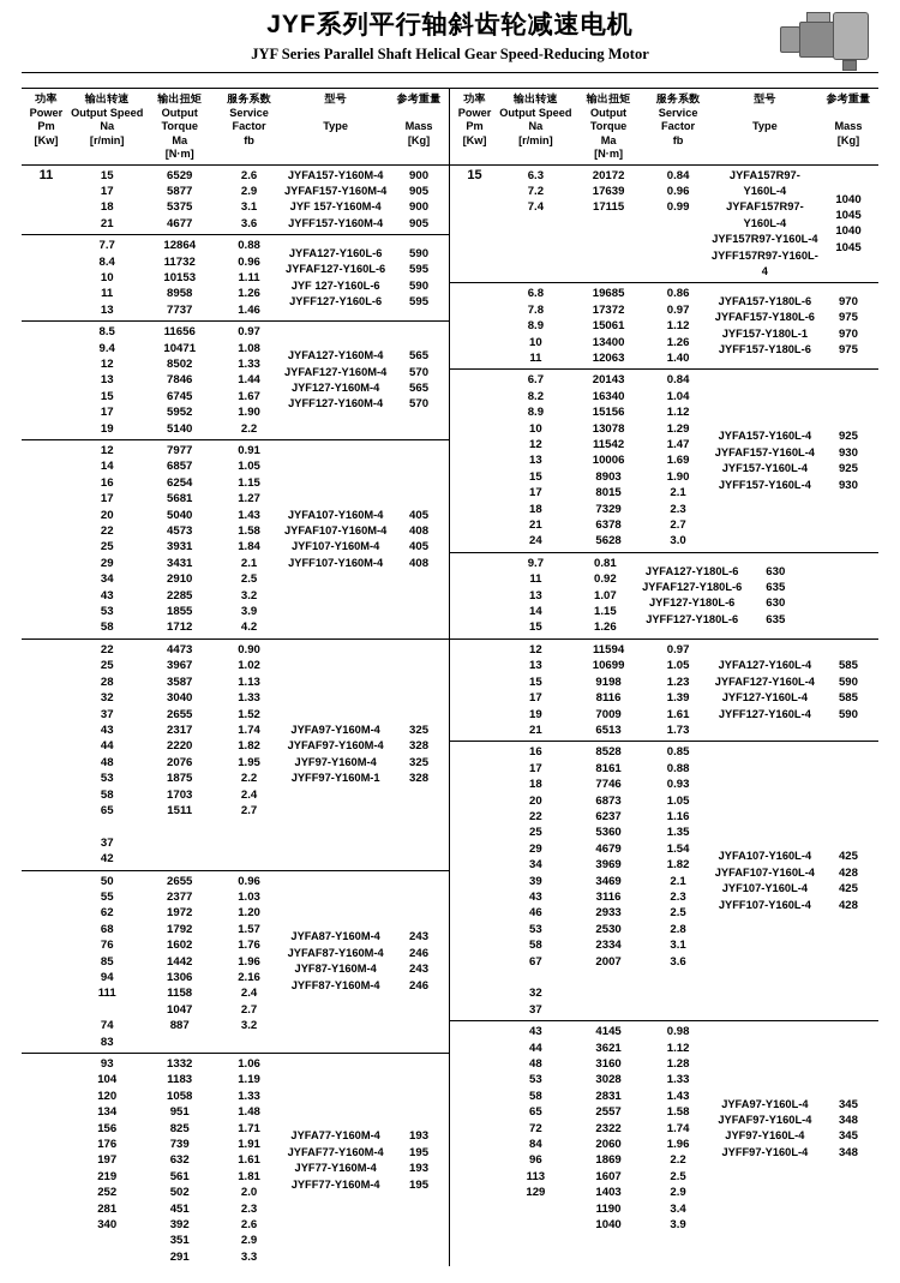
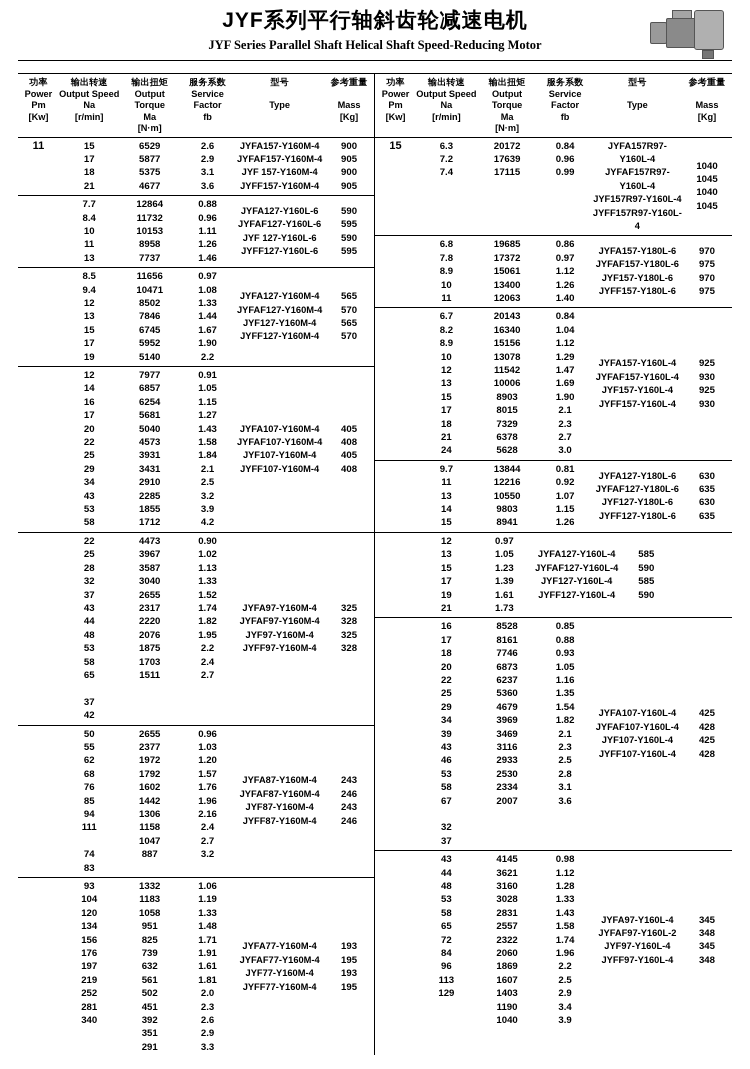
  JYF系列平行轴斜齿轮减速电机
- JYF Series Parallel Shaft Helical Gear Speed-Reducing Motor
+ JYF Series Parallel Shaft Helical Shaft Speed-Reducing Motor
  功率
  Power
  Pm
  [Kw]
  输出转速
  Output Speed
  Na
  [r/min]
  输出扭矩
  Output Torque
  Ma
  [N·m]
  服务系数
  Service Factor
  fb
  型号
  Type
  参考重量
  Mass
  [Kg]
  11
  15
  17
  18
  21
  6529
  5877
  5375
  4677
  2.6
  2.9
  3.1
  3.6
  JYFA157-Y160M-4
  JYFAF157-Y160M-4
  JYF 157-Y160M-4
  JYFF157-Y160M-4
  900
  905
  900
  905
  7.7
  8.4
  10
  11
  13
  12864
  11732
  10153
  8958
  7737
  0.88
  0.96
  1.11
  1.26
  1.46
  JYFA127-Y160L-6
  JYFAF127-Y160L-6
  JYF 127-Y160L-6
  JYFF127-Y160L-6
  590
  595
  590
  595
  8.5
  9.4
  12
  13
  15
  17
  19
  11656
  10471
  8502
  7846
  6745
  5952
  5140
  0.97
  1.08
  1.33
  1.44
  1.67
  1.90
  2.2
  JYFA127-Y160M-4
  JYFAF127-Y160M-4
  JYF127-Y160M-4
  JYFF127-Y160M-4
  565
  570
  565
  570
  12
  14
  16
  17
  20
  22
  25
  29
  34
  43
  53
  58
  7977
  6857
  6254
  5681
  5040
  4573
  3931
  3431
  2910
  2285
  1855
  1712
  0.91
  1.05
  1.15
  1.27
  1.43
  1.58
  1.84
  2.1
  2.5
  3.2
  3.9
  4.2
  JYFA107-Y160M-4
  JYFAF107-Y160M-4
  JYF107-Y160M-4
  JYFF107-Y160M-4
  405
  408
  405
  408
  22
  25
  28
  32
  37
  43
  44
  48
  53
  58
  65
  37
  42
  4473
  3967
  3587
  3040
  2655
  2317
  2220
  2076
  1875
  1703
  1511
  0.90
  1.02
  1.13
  1.33
  1.52
  1.74
  1.82
  1.95
  2.2
  2.4
  2.7
  JYFA97-Y160M-4
  JYFAF97-Y160M-4
  JYF97-Y160M-4
- JYFF97-Y160M-1
+ JYFF97-Y160M-4
  325
  328
  325
  328
  50
  55
  62
  68
  76
  85
  94
  111
  74
  83
  2655
  2377
  1972
  1792
  1602
  1442
  1306
  1158
  1047
  887
  0.96
  1.03
  1.20
  1.57
  1.76
  1.96
  2.16
  2.4
  2.7
  3.2
  JYFA87-Y160M-4
  JYFAF87-Y160M-4
  JYF87-Y160M-4
  JYFF87-Y160M-4
  243
  246
  243
  246
  93
  104
  120
  134
  156
  176
  197
  219
  252
  281
  340
  1332
  1183
  1058
  951
  825
  739
  632
  561
  502
  451
  392
  351
  291
  1.06
  1.19
  1.33
  1.48
  1.71
  1.91
  1.61
  1.81
  2.0
  2.3
  2.6
  2.9
  3.3
  JYFA77-Y160M-4
  JYFAF77-Y160M-4
  JYF77-Y160M-4
  JYFF77-Y160M-4
  193
  195
  193
  195
  功率
  Power
  Pm
  [Kw]
  输出转速
  Output Speed
  Na
  [r/min]
  输出扭矩
  Output Torque
  Ma
  [N·m]
  服务系数
  Service Factor
  fb
  型号
  Type
  参考重量
  Mass
  [Kg]
  15
  6.3
  7.2
  7.4
  20172
  17639
  17115
  0.84
  0.96
  0.99
  JYFA157R97-Y160L-4
  JYFAF157R97-Y160L-4
  JYF157R97-Y160L-4
  JYFF157R97-Y160L-4
  1040
  1045
  1040
  1045
  6.8
  7.8
  8.9
  10
  11
  19685
  17372
  15061
  13400
  12063
  0.86
  0.97
  1.12
  1.26
  1.40
  JYFA157-Y180L-6
  JYFAF157-Y180L-6
- JYF157-Y180L-1
+ JYF157-Y180L-6
  JYFF157-Y180L-6
  970
  975
  970
  975
  6.7
  8.2
  8.9
  10
  12
  13
  15
  17
  18
  21
  24
  20143
  16340
  15156
  13078
  11542
  10006
  8903
  8015
  7329
  6378
  5628
  0.84
  1.04
  1.12
  1.29
  1.47
  1.69
  1.90
  2.1
  2.3
  2.7
  3.0
  JYFA157-Y160L-4
  JYFAF157-Y160L-4
  JYF157-Y160L-4
  JYFF157-Y160L-4
  925
  930
  925
  930
  9.7
  11
  13
  14
  15
+ 13844
+ 12216
+ 10550
+ 9803
+ 8941
  0.81
  0.92
  1.07
  1.15
  1.26
  JYFA127-Y180L-6
  JYFAF127-Y180L-6
  JYF127-Y180L-6
  JYFF127-Y180L-6
  630
  635
  630
  635
  12
  13
  15
  17
  19
  21
- 11594
- 10699
- 9198
- 8116
- 7009
- 6513
  0.97
  1.05
  1.23
  1.39
  1.61
  1.73
  JYFA127-Y160L-4
  JYFAF127-Y160L-4
  JYF127-Y160L-4
  JYFF127-Y160L-4
  585
  590
  585
  590
  16
  17
  18
  20
  22
  25
  29
  34
  39
  43
  46
  53
  58
  67
  32
  37
  8528
  8161
  7746
  6873
  6237
  5360
  4679
  3969
  3469
  3116
  2933
  2530
  2334
  2007
  0.85
  0.88
  0.93
  1.05
  1.16
  1.35
  1.54
  1.82
  2.1
  2.3
  2.5
  2.8
  3.1
  3.6
  JYFA107-Y160L-4
  JYFAF107-Y160L-4
  JYF107-Y160L-4
  JYFF107-Y160L-4
  425
  428
  425
  428
  43
  44
  48
  53
  58
  65
  72
  84
  96
  113
  129
  4145
  3621
  3160
  3028
  2831
  2557
  2322
  2060
  1869
  1607
  1403
  1190
  1040
  0.98
  1.12
  1.28
  1.33
  1.43
  1.58
  1.74
  1.96
  2.2
  2.5
  2.9
  3.4
  3.9
  JYFA97-Y160L-4
- JYFAF97-Y160L-4
+ JYFAF97-Y160L-2
  JYF97-Y160L-4
  JYFF97-Y160L-4
  345
  348
  345
  348
